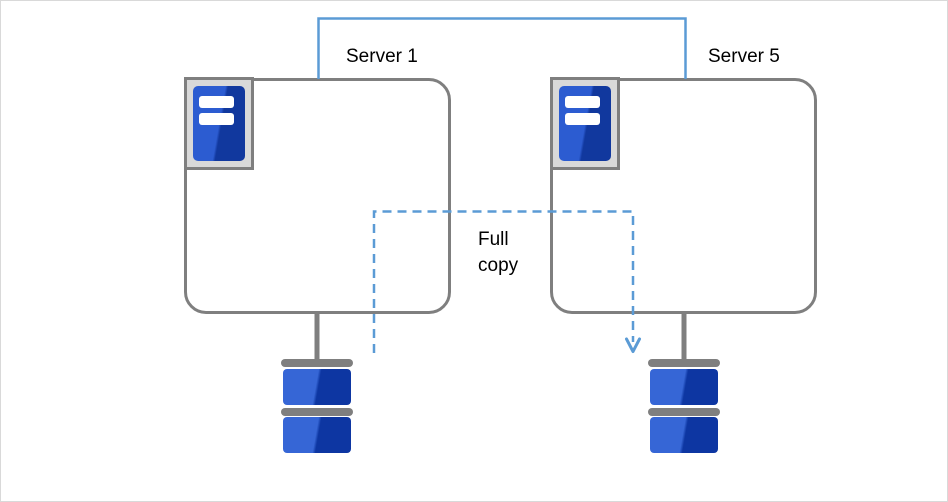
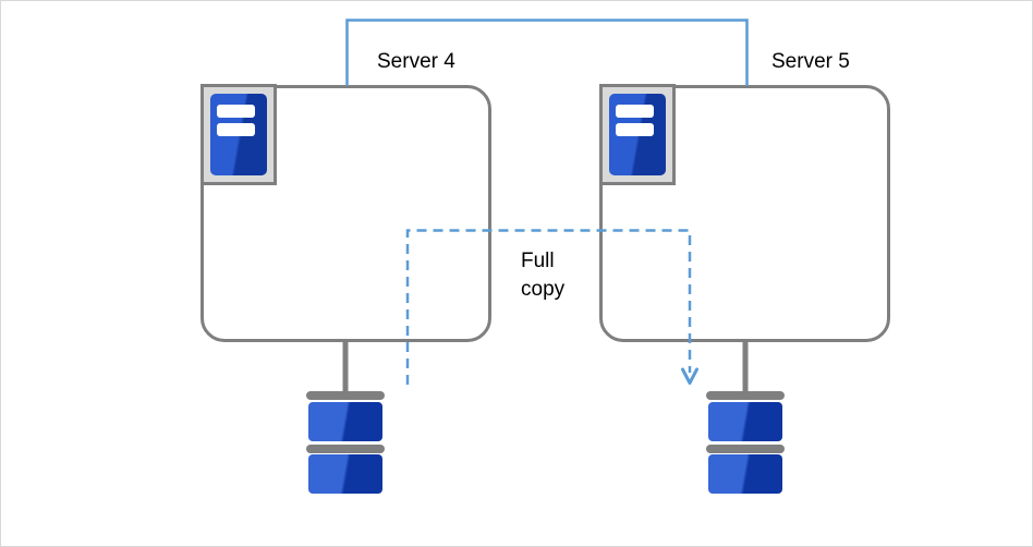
- Server 1
+ Server 4
  Server 5
  Full copy
